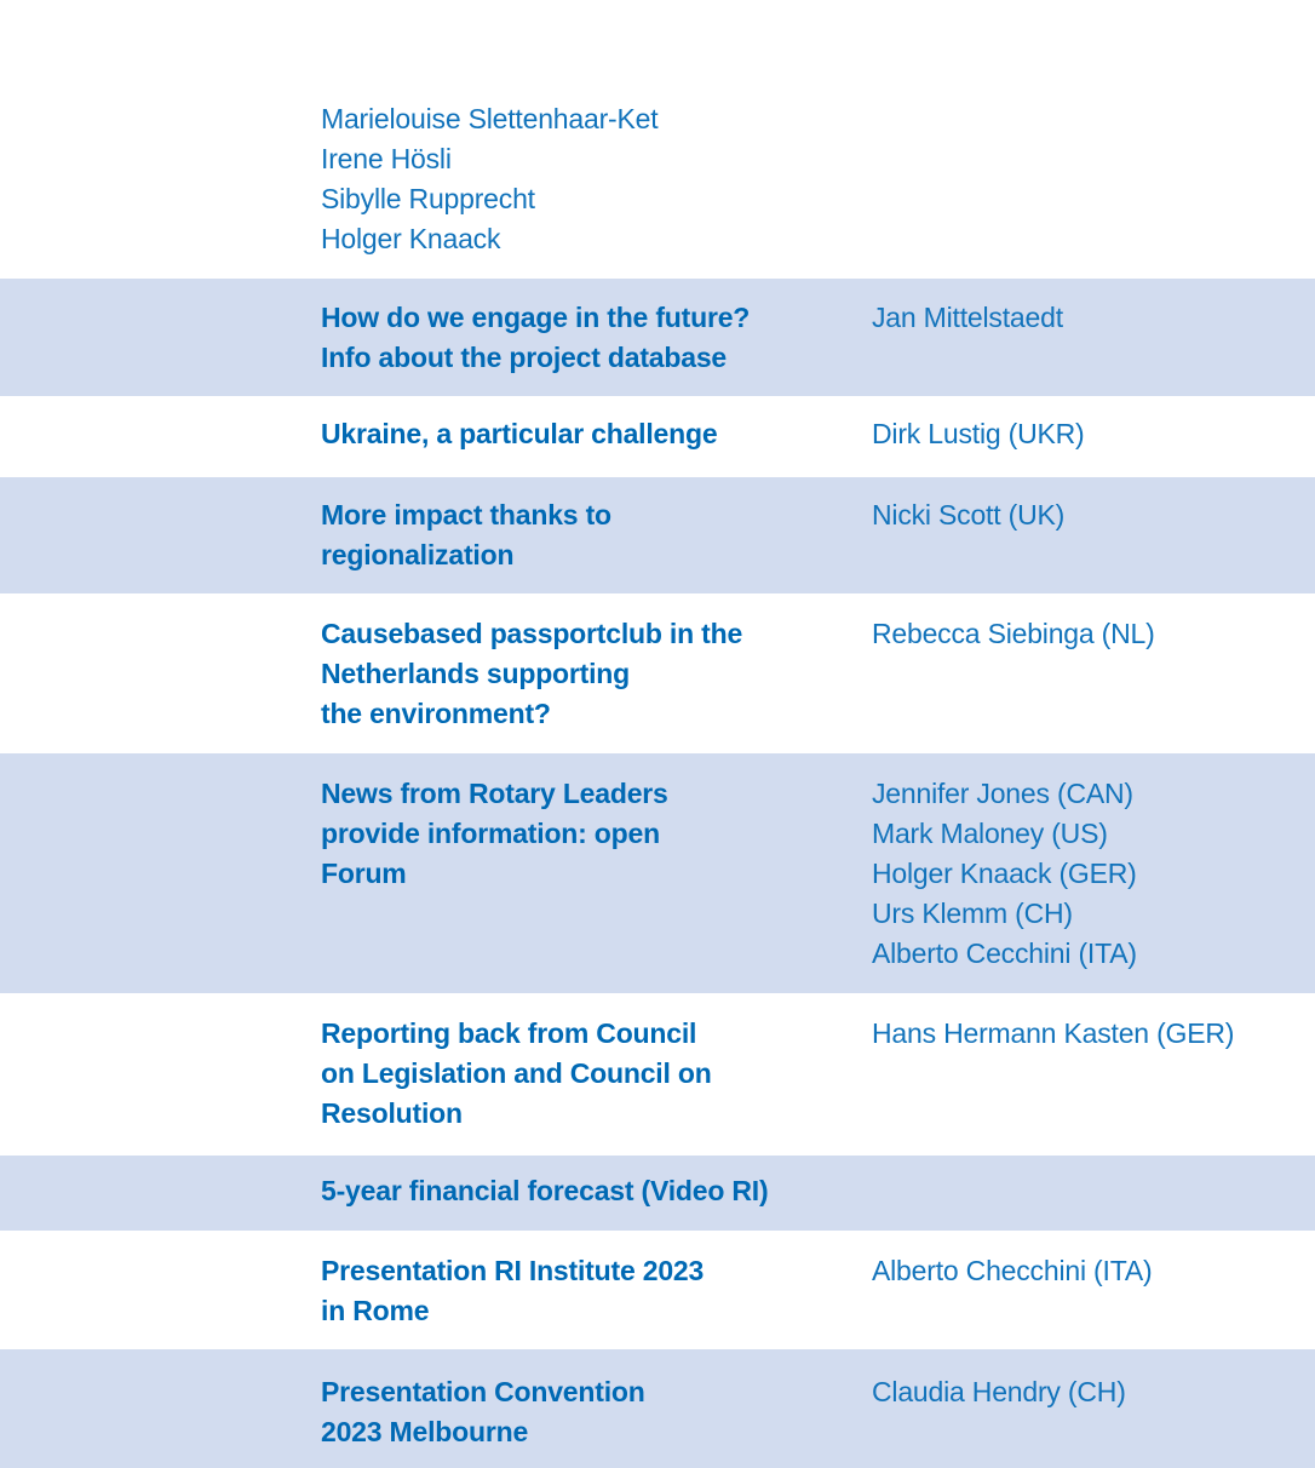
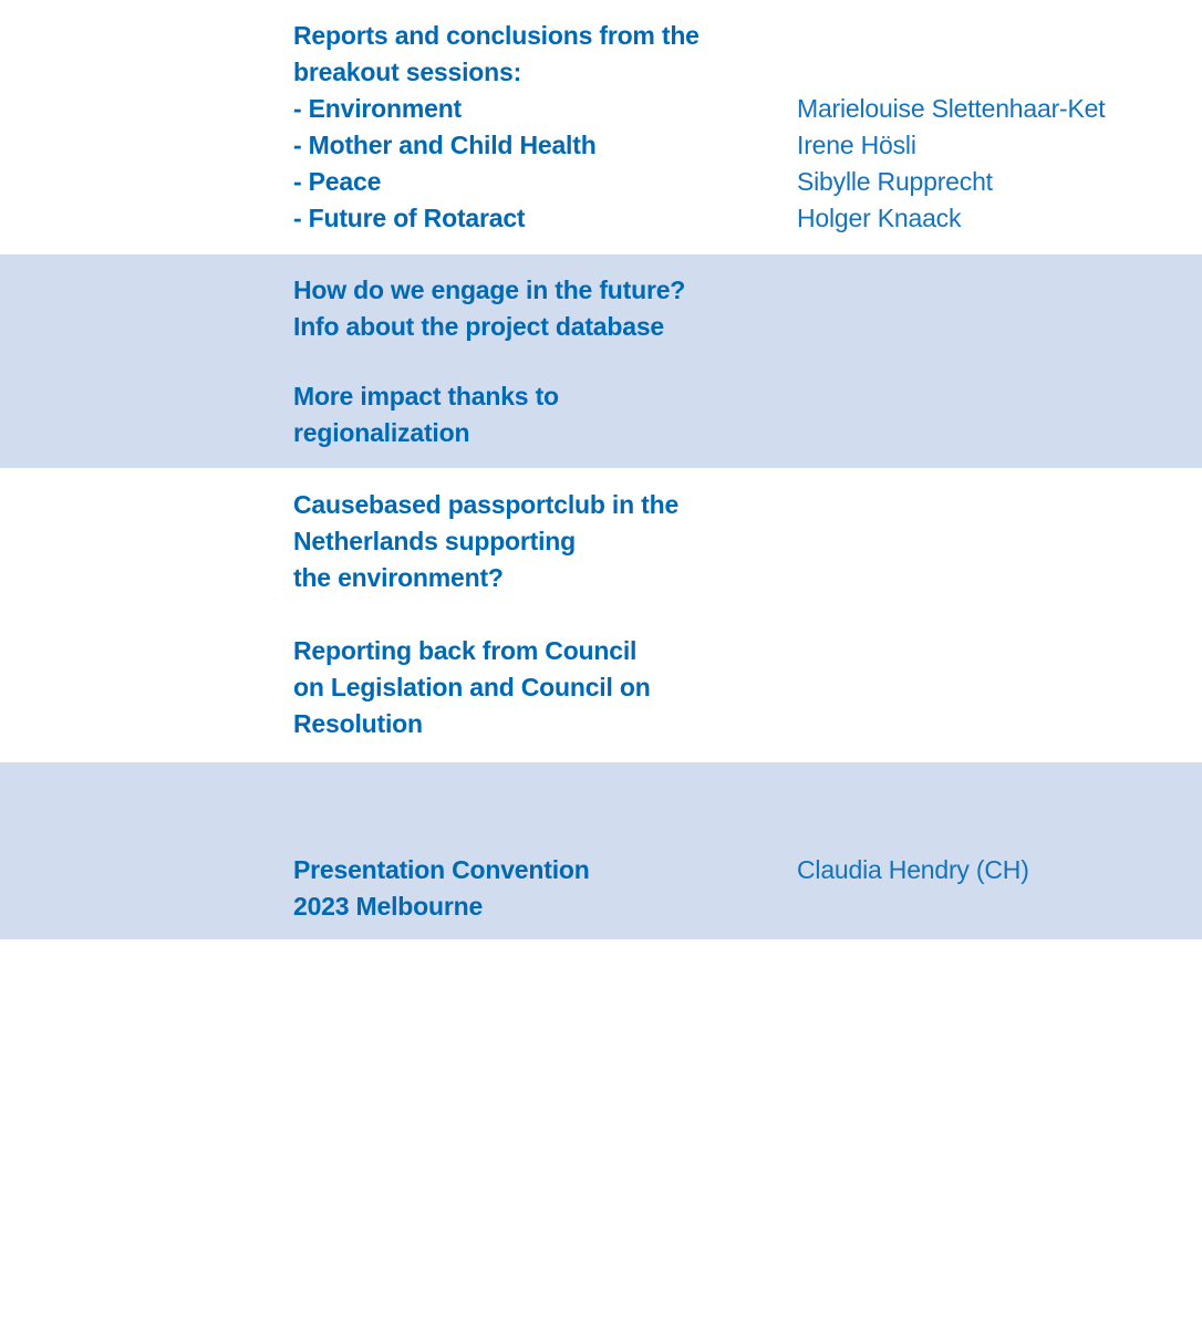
+ Reports and conclusions from the
+ breakout sessions:
+ - Environment
+ - Mother and Child Health
+ - Peace
+ - Future of Rotaract
  Marielouise Slettenhaar-Ket
  Irene Hösli
  Sibylle Rupprecht
  Holger Knaack
  How do we engage in the future?
  Info about the project database
- Jan Mittelstaedt
- Ukraine, a particular challenge
- Dirk Lustig (UKR)
  More impact thanks to
  regionalization
- Nicki Scott (UK)
  Causebased passportclub in the
  Netherlands supporting
  the environment?
- Rebecca Siebinga (NL)
- News from Rotary Leaders
- provide information: open
- Forum
- Jennifer Jones (CAN)
- Mark Maloney (US)
- Holger Knaack (GER)
- Urs Klemm (CH)
- Alberto Cecchini (ITA)
  Reporting back from Council
  on Legislation and Council on
  Resolution
- Hans Hermann Kasten (GER)
- 5-year financial forecast (Video RI)
- Presentation RI Institute 2023
- in Rome
- Alberto Checchini (ITA)
  Presentation Convention
  2023 Melbourne
  Claudia Hendry (CH)
